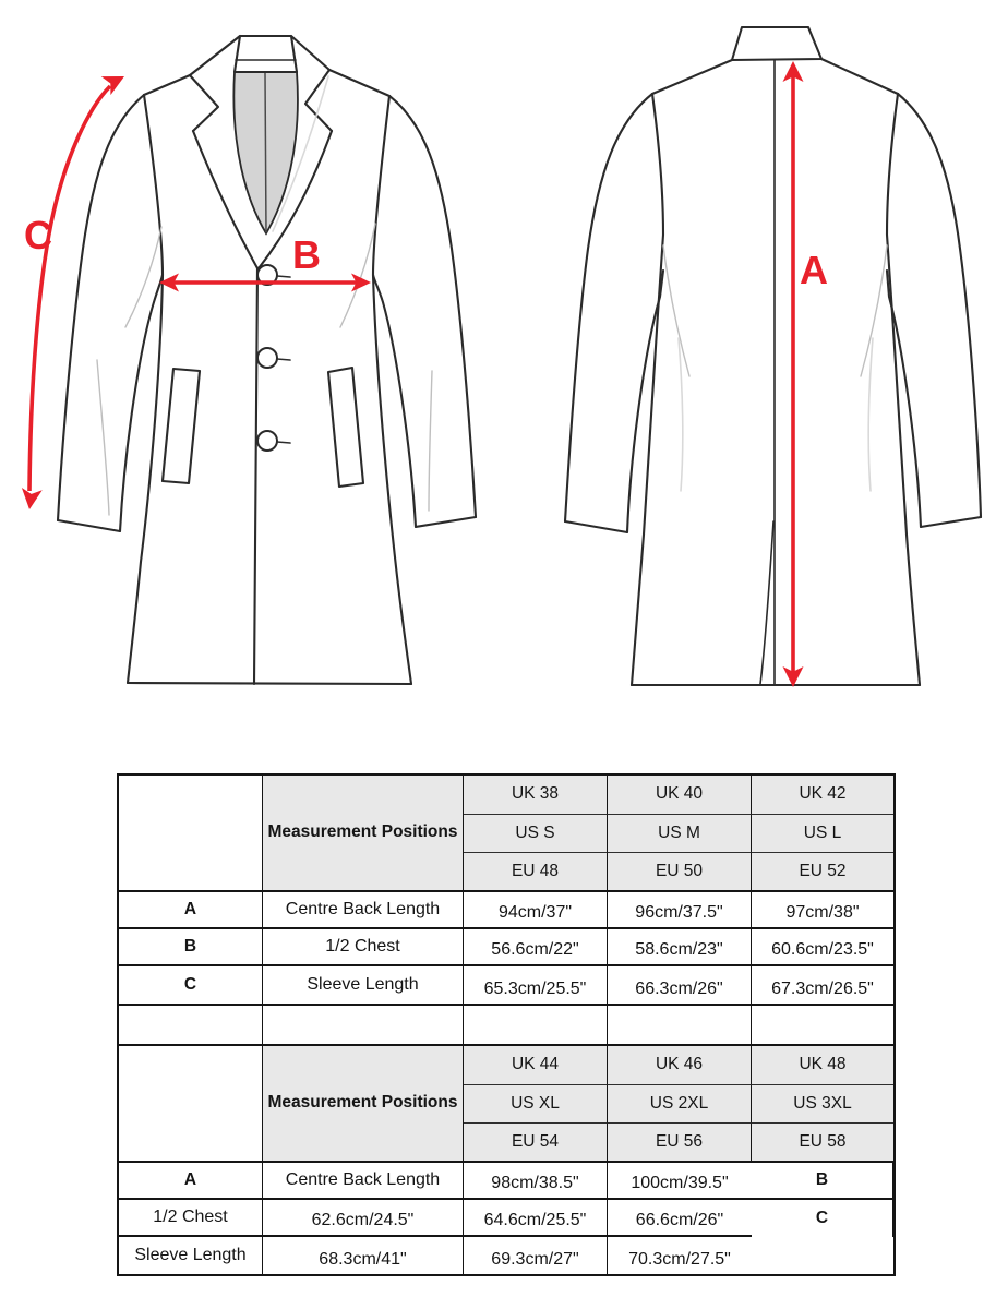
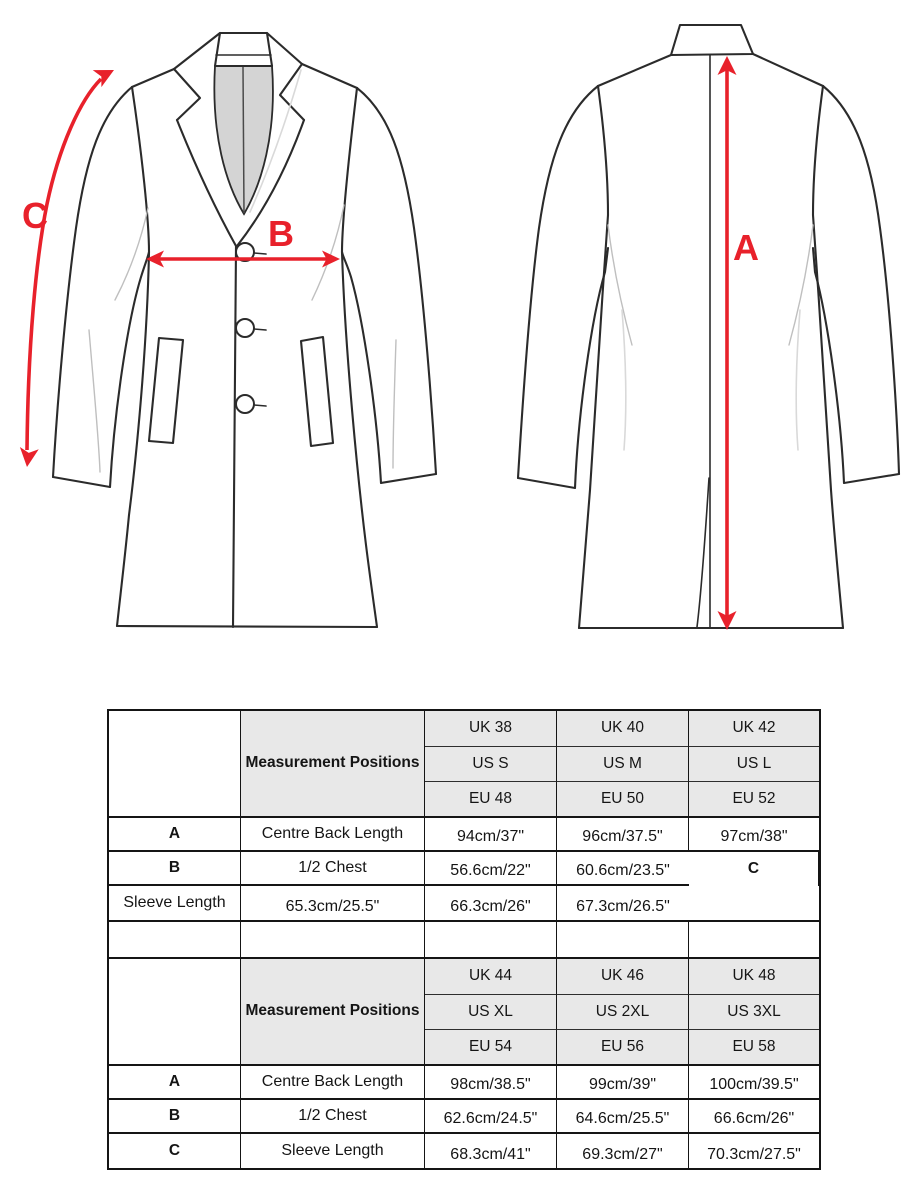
  C
  B
  A
  Measurement Positions
  UK 38
  UK 40
  UK 42
  US S
  US M
  US L
  EU 48
  EU 50
  EU 52
  A
  Centre Back Length
  94cm/37"
  96cm/37.5"
  97cm/38"
  B
  1/2 Chest
  56.6cm/22"
- 58.6cm/23"
  60.6cm/23.5"
  C
  Sleeve Length
  65.3cm/25.5"
  66.3cm/26"
  67.3cm/26.5"
  Measurement Positions
  UK 44
  UK 46
  UK 48
  US XL
  US 2XL
  US 3XL
  EU 54
  EU 56
  EU 58
  A
  Centre Back Length
  98cm/38.5"
+ 99cm/39"
  100cm/39.5"
  B
  1/2 Chest
  62.6cm/24.5"
  64.6cm/25.5"
  66.6cm/26"
  C
  Sleeve Length
  68.3cm/41"
  69.3cm/27"
  70.3cm/27.5"
